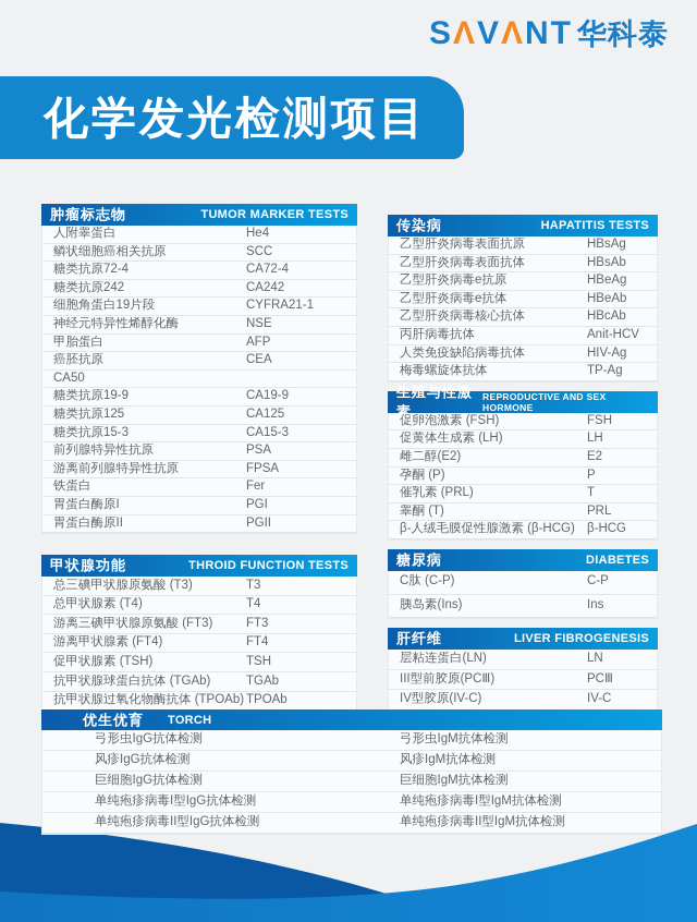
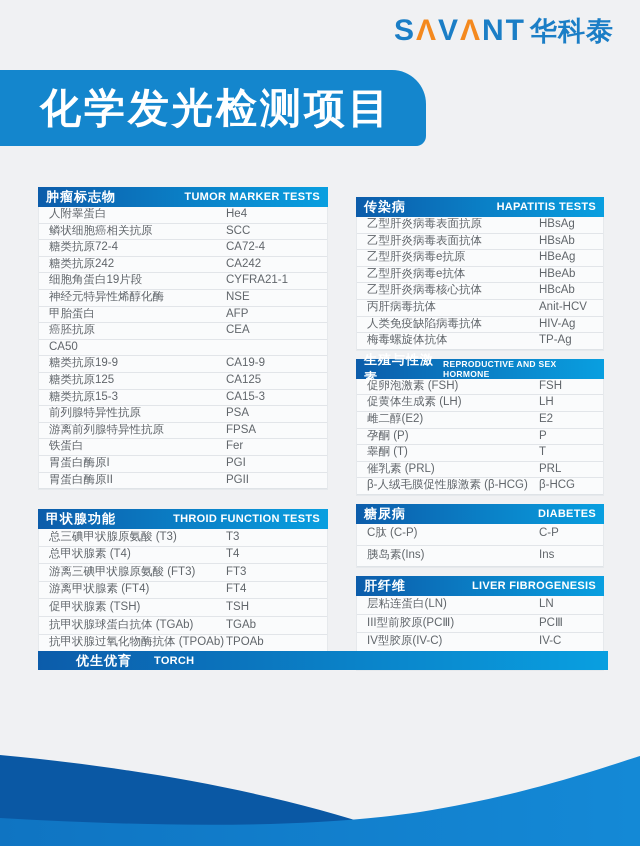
  SΛVΛNT 华科泰
  化学发光检测项目
  肿瘤标志物
  TUMOR MARKER TESTS
  人附睾蛋白
  He4
  鳞状细胞癌相关抗原
  SCC
  糖类抗原72-4
  CA72-4
  糖类抗原242
  CA242
  细胞角蛋白19片段
  CYFRA21-1
  神经元特异性烯醇化酶
  NSE
  甲胎蛋白
  AFP
  癌胚抗原
  CEA
  CA50
  糖类抗原19-9
  CA19-9
  糖类抗原125
  CA125
  糖类抗原15-3
  CA15-3
  前列腺特异性抗原
  PSA
  游离前列腺特异性抗原
  FPSA
  铁蛋白
  Fer
  胃蛋白酶原I
  PGI
  胃蛋白酶原II
  PGII
  甲状腺功能
  THROID FUNCTION TESTS
  总三碘甲状腺原氨酸 (T3)
  T3
  总甲状腺素 (T4)
  T4
  游离三碘甲状腺原氨酸 (FT3)
  FT3
  游离甲状腺素 (FT4)
  FT4
  促甲状腺素 (TSH)
  TSH
  抗甲状腺球蛋白抗体 (TGAb)
  TGAb
  抗甲状腺过氧化物酶抗体 (TPOAb)
  TPOAb
  传染病
  HAPATITIS TESTS
  乙型肝炎病毒表面抗原
  HBsAg
  乙型肝炎病毒表面抗体
  HBsAb
  乙型肝炎病毒e抗原
  HBeAg
  乙型肝炎病毒e抗体
  HBeAb
  乙型肝炎病毒核心抗体
  HBcAb
  丙肝病毒抗体
  Anit-HCV
  人类免疫缺陷病毒抗体
  HIV-Ag
  梅毒螺旋体抗体
  TP-Ag
  生殖与性激素
  REPRODUCTIVE AND SEX HORMONE
  促卵泡激素 (FSH)
  FSH
  促黄体生成素 (LH)
  LH
  雌二醇(E2)
  E2
  孕酮 (P)
  P
- 催乳素 (PRL)
+ 睾酮 (T)
  T
- 睾酮 (T)
+ 催乳素 (PRL)
  PRL
  β-人绒毛膜促性腺激素 (β-HCG)
  β-HCG
  糖尿病
  DIABETES
  C肽 (C-P)
  C-P
  胰岛素(Ins)
  Ins
  肝纤维
  LIVER FIBROGENESIS
  层粘连蛋白(LN)
  LN
  III型前胶原(PCⅢ)
  PCⅢ
  IV型胶原(IV-C)
  IV-C
  优生优育
  TORCH
- 弓形虫IgG抗体检测
- 弓形虫IgM抗体检测
- 风疹IgG抗体检测
- 风疹IgM抗体检测
- 巨细胞IgG抗体检测
- 巨细胞IgM抗体检测
- 单纯疱疹病毒I型IgG抗体检测
- 单纯疱疹病毒I型IgM抗体检测
- 单纯疱疹病毒II型IgG抗体检测
- 单纯疱疹病毒II型IgM抗体检测
